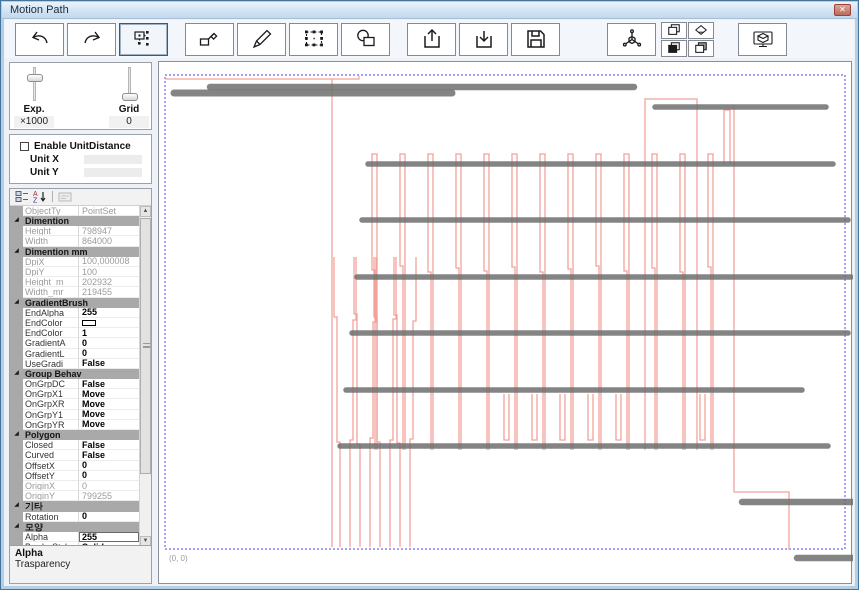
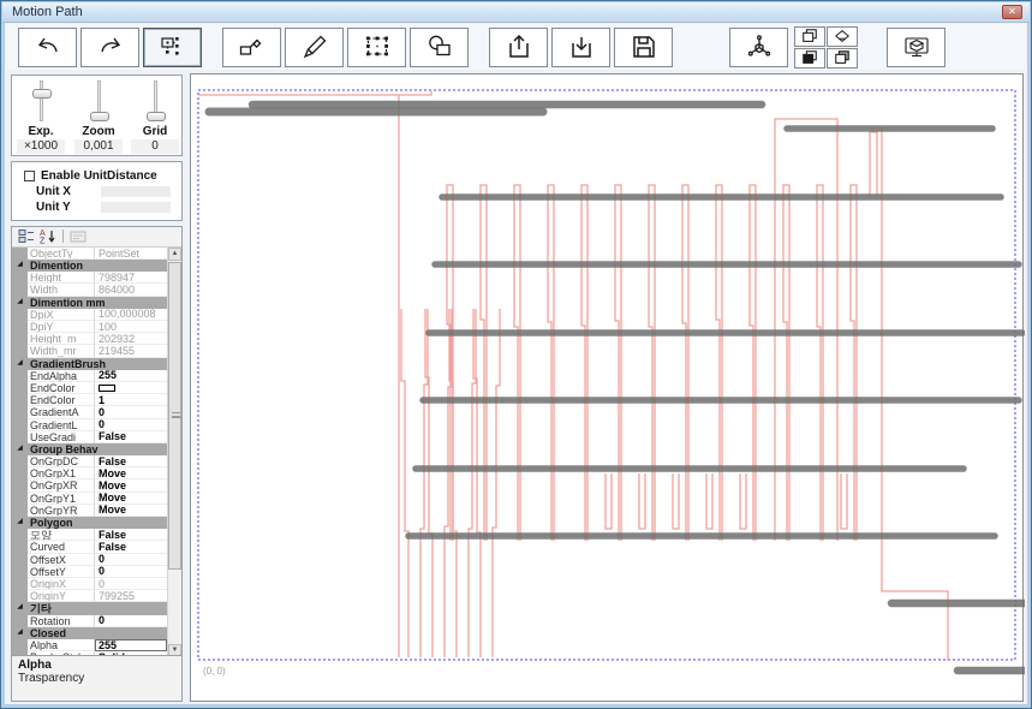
  Motion Path
  ✕
  Exp.
  ×1000
+ Zoom
+ 0,001
  Grid
  0
  Enable UnitDistance
  Unit X
  Unit Y
  ObjectTy
  PointSet
  Dimention
  Height
  798947
  Width
  864000
  Dimention mm
  DpiX
  100,000008
  DpiY
  100
  Height_m
  202932
  Width_mr
  219455
  GradientBrush
  EndAlpha
  255
  EndColor
  EndColor
  1
  GradientA
  0
  GradientL
  0
  UseGradi
  False
  Group Behav
  OnGrpDC
  False
  OnGrpX1
  Move
  OnGrpXR
  Move
  OnGrpY1
  Move
  OnGrpYR
  Move
  Polygon
- Closed
+ 모양
  False
  Curved
  False
  OffsetX
  0
  OffsetY
  0
  OriginX
  0
  OriginY
  799255
  기타
  Rotation
  0
- 모양
+ Closed
  Alpha
  255
  Alpha
  Trasparency
  (0, 0)
